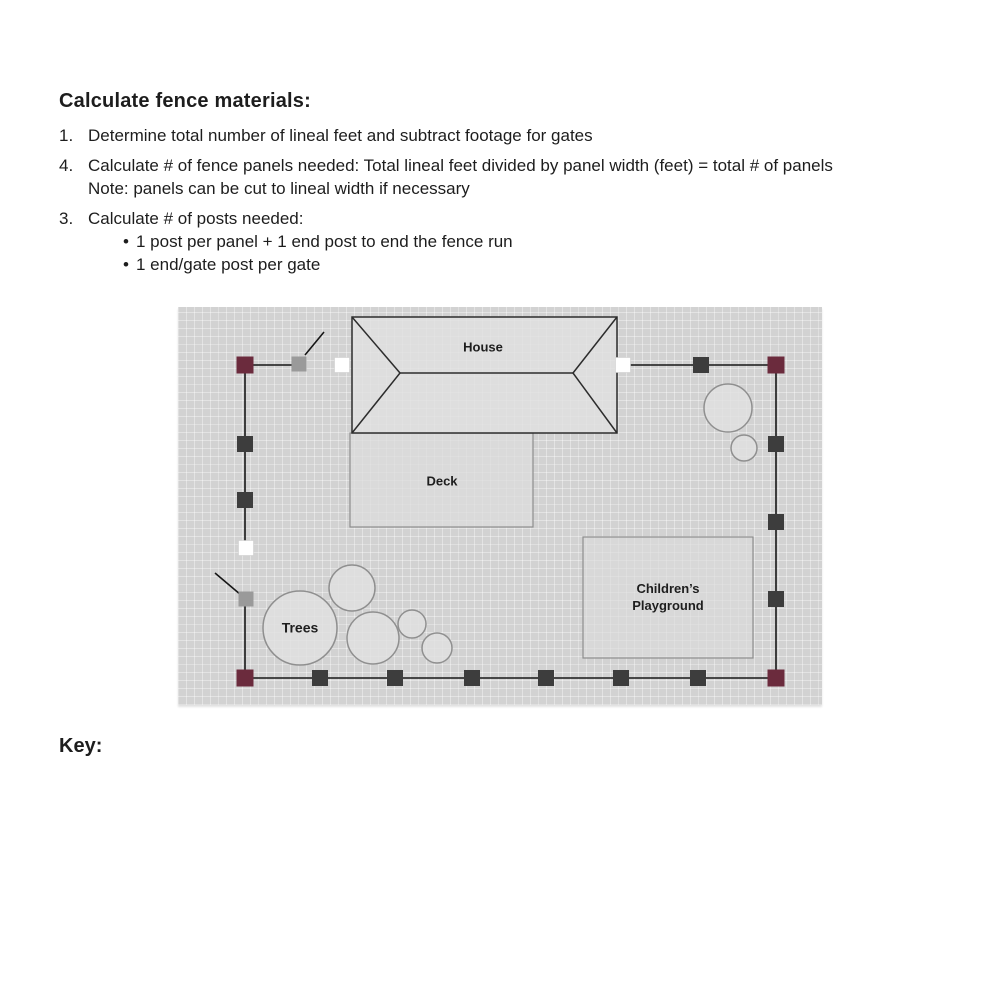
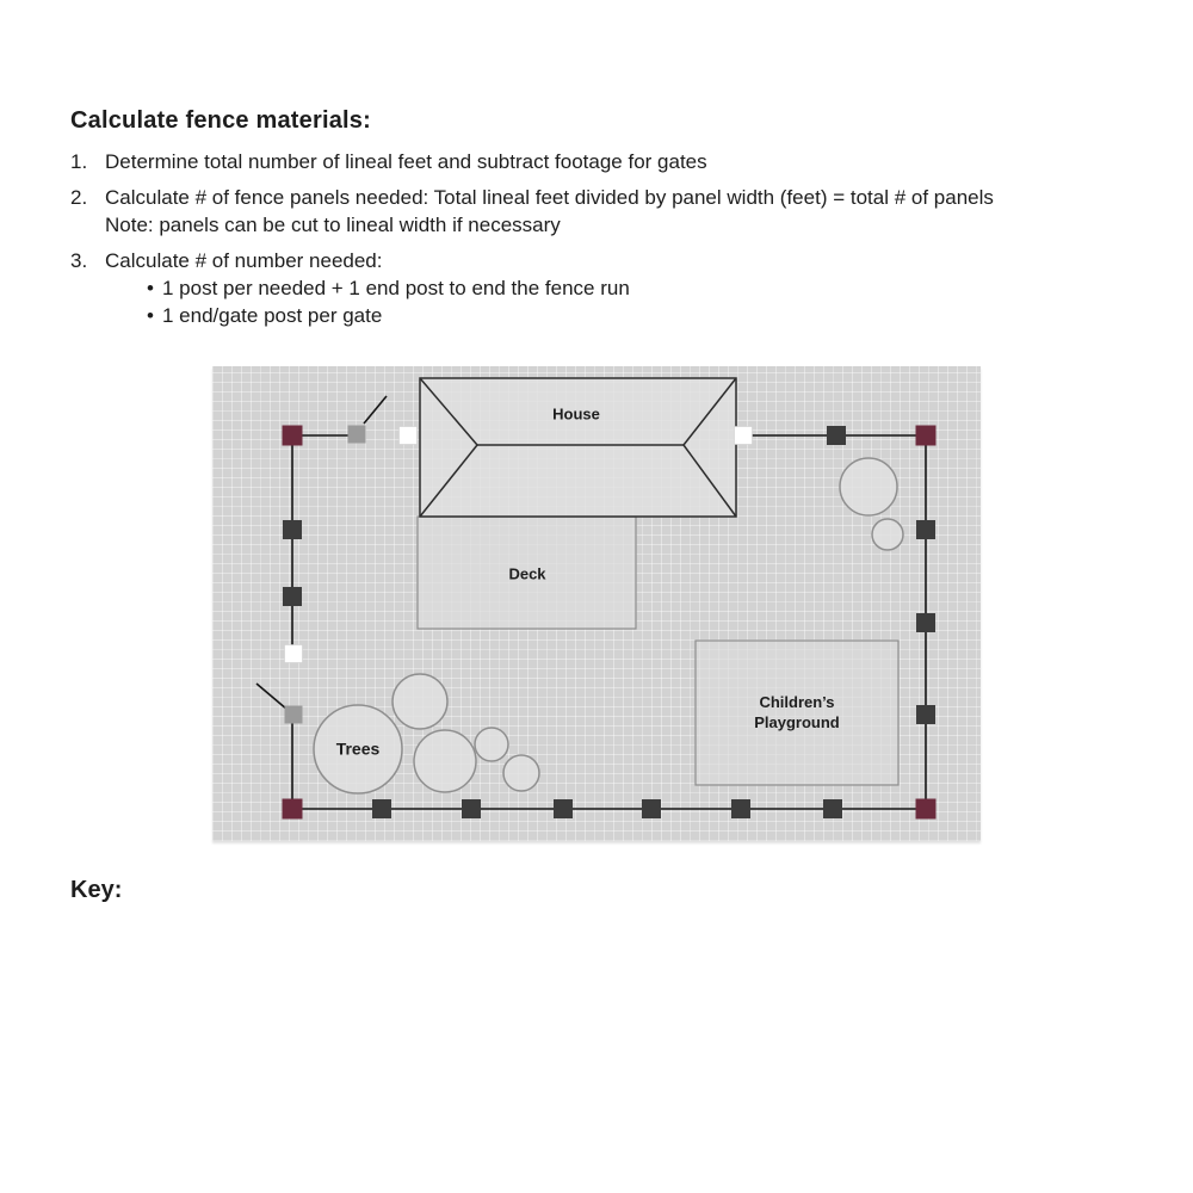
  Calculate fence materials:
  1.
  Determine total number of lineal feet and subtract footage for gates
- 4.
+ 2.
  Calculate # of fence panels needed: Total lineal feet divided by panel width (feet) = total # of panels
  Note: panels can be cut to lineal width if necessary
  3.
- Calculate # of posts needed:
+ Calculate # of number needed:
  •
- 1 post per panel + 1 end post to end the fence run
+ 1 post per needed + 1 end post to end the fence run
  •
  1 end/gate post per gate
  House
  Deck
  Trees
  Children’s
  Playground
  Key:
